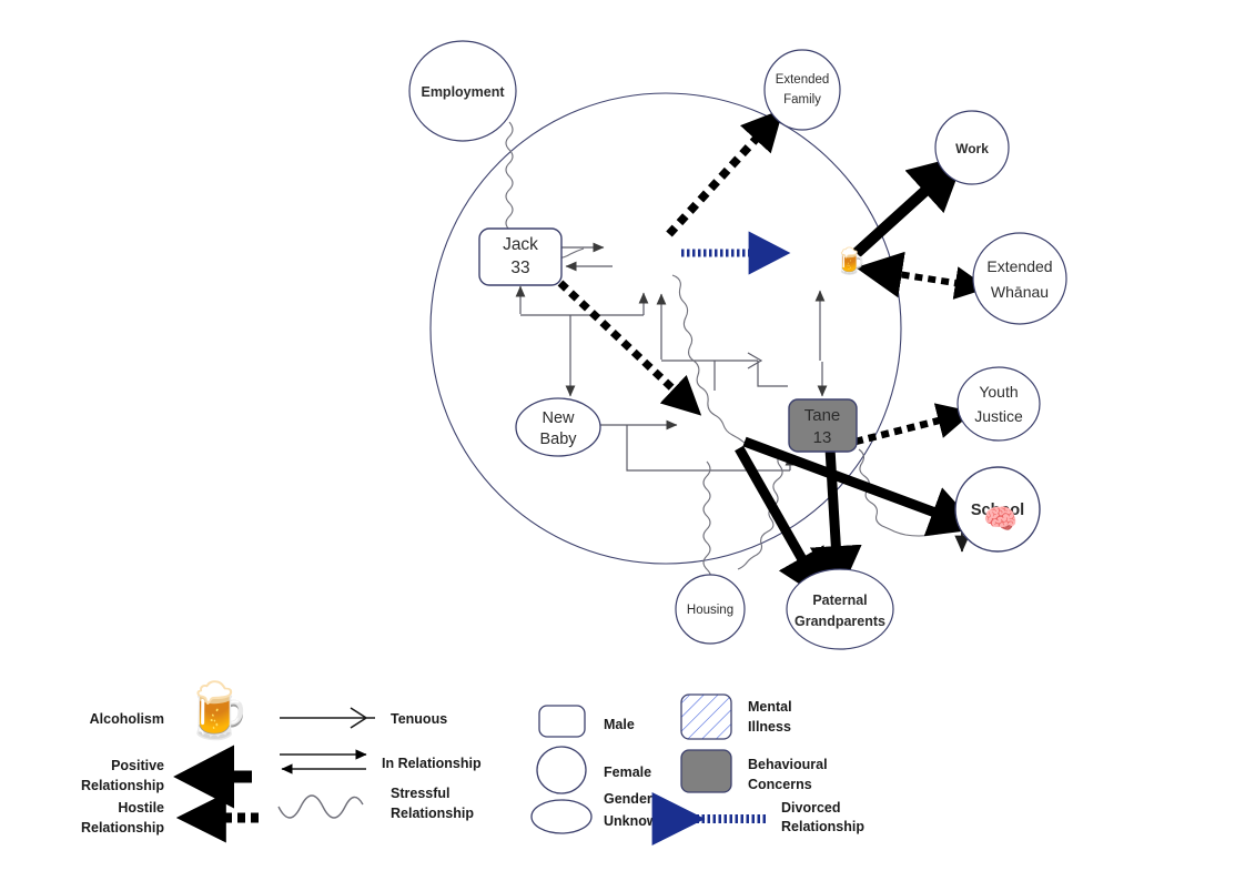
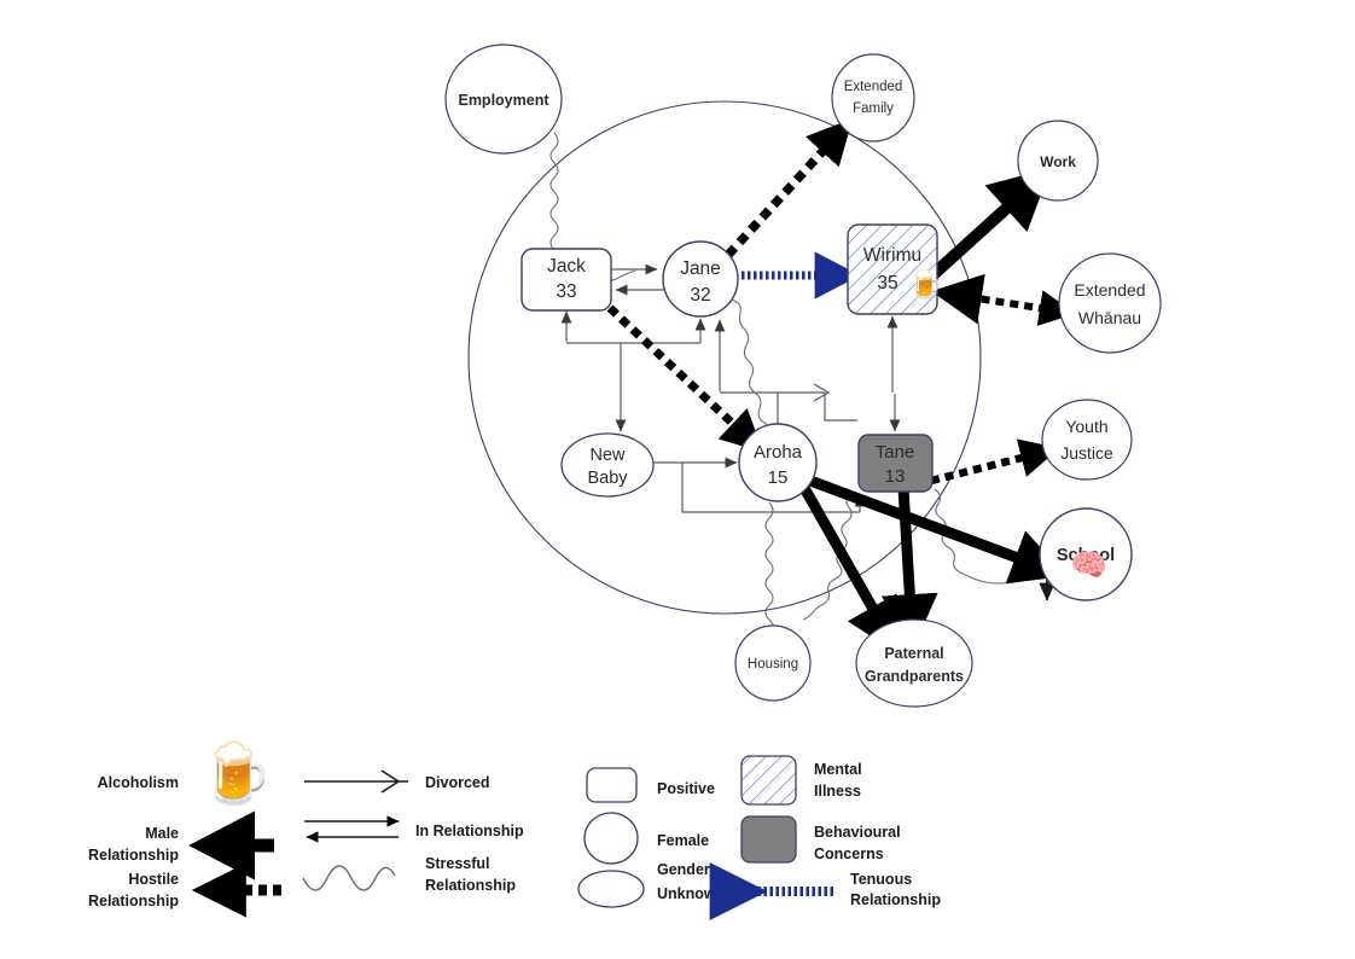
  Jack
  33
+ Jane
+ 32
+ Wirimu
+ 35
  New
  Baby
+ Aroha
+ 15
  Tane
  13
  Employment
  Extended
  Family
  Work
  Extended
  Whānau
  Youth
  Justice
  School
  Housing
  Paternal
  Grandparents
  Alcoholism
- Positive
+ Male
  Relationship
  Hostile
  Relationship
- Tenuous
+ Divorced
  In Relationship
  Stressful
  Relationship
- Male
+ Positive
  Female
  Gender
  Unknown
  Mental
  Illness
  Behavioural
  Concerns
- Divorced
+ Tenuous
  Relationship
  🍺
  🧠
  🍺
